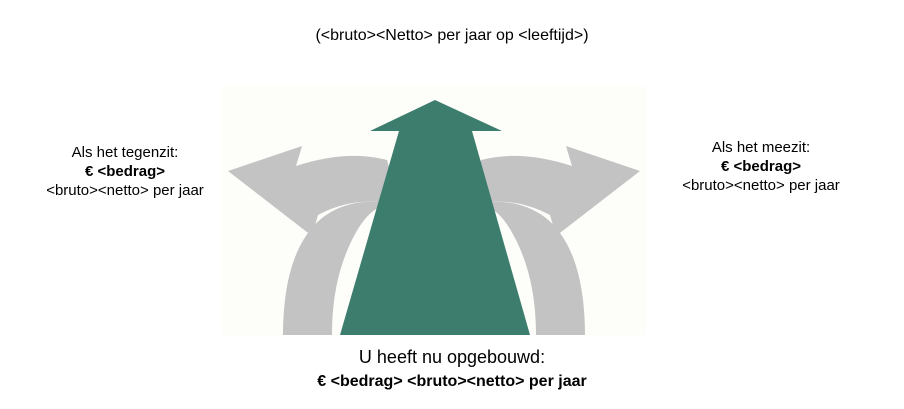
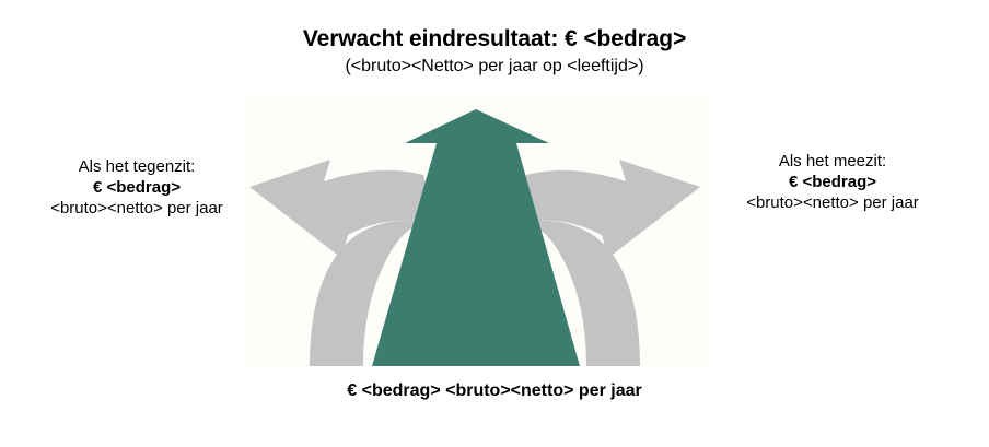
+ Verwacht eindresultaat: € <bedrag>
  (<bruto><Netto> per jaar op <leeftijd>)
  Als het tegenzit:
  € <bedrag>
  <bruto><netto> per jaar
  Als het meezit:
  € <bedrag>
  <bruto><netto> per jaar
- U heeft nu opgebouwd:
  € <bedrag> <bruto><netto> per jaar
